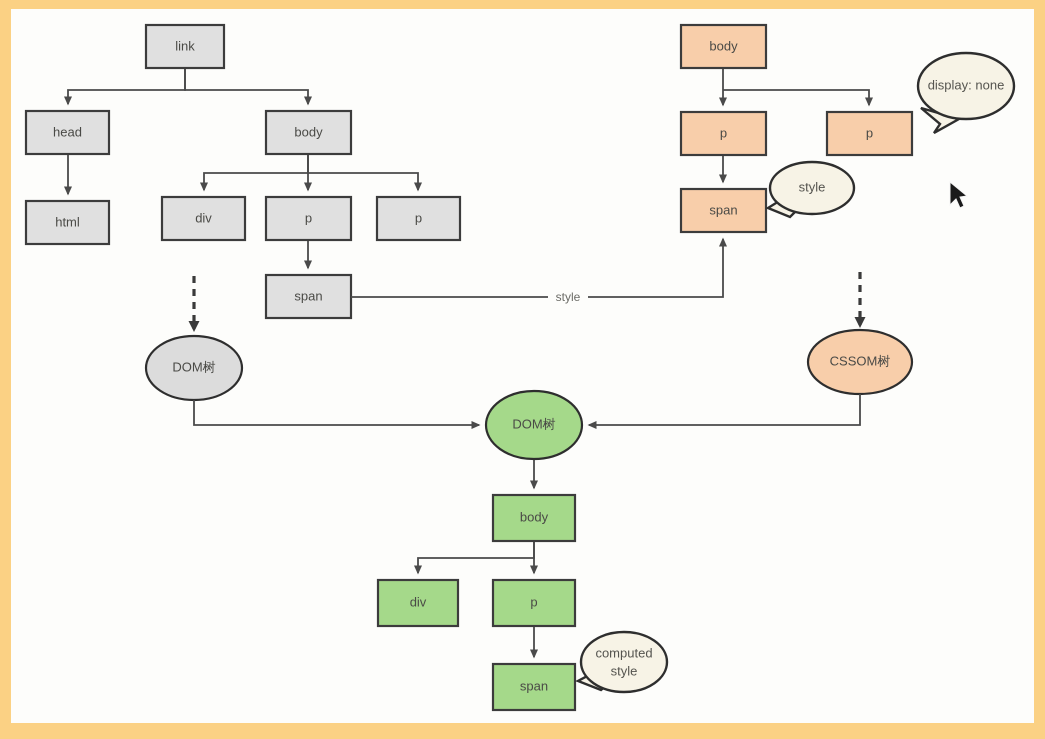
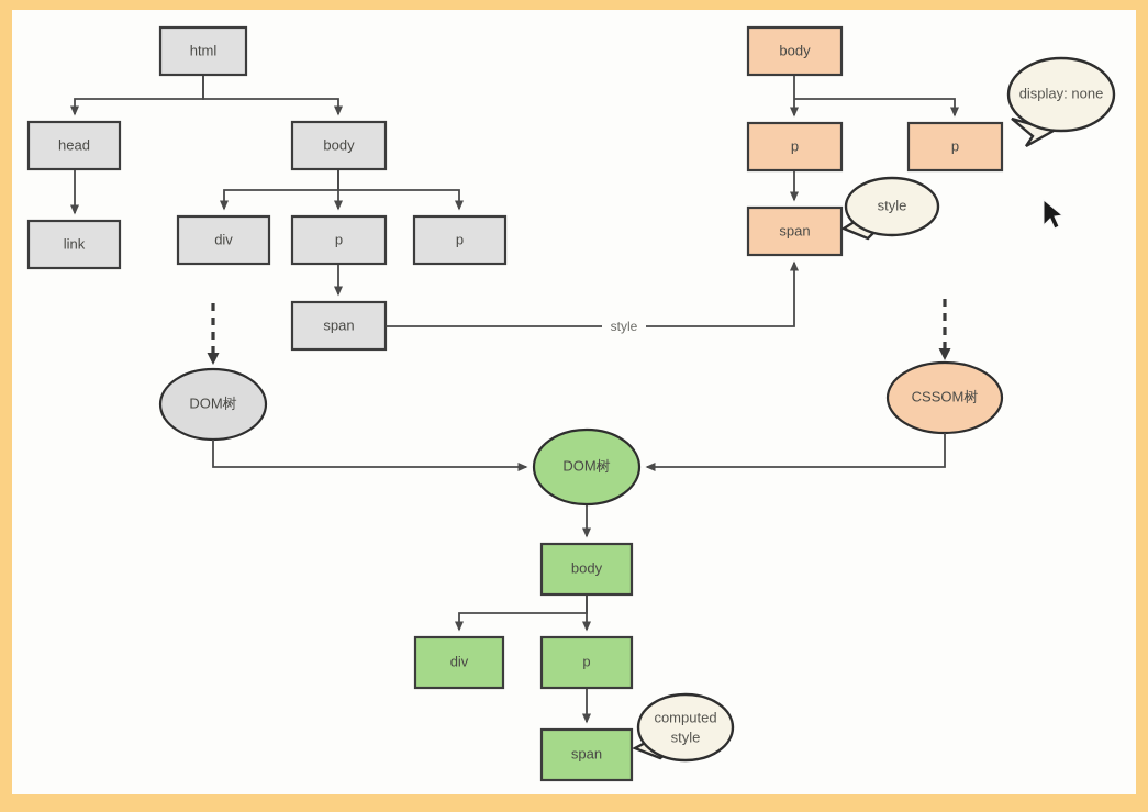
- link
+ html
  head
- html
+ link
  body
  div
  p
  p
  span
  DOM树
  style
  body
  p
  p
  span
  display: none
  style
  CSSOM树
  DOM树
  body
  div
  p
  span
  computed
  style
